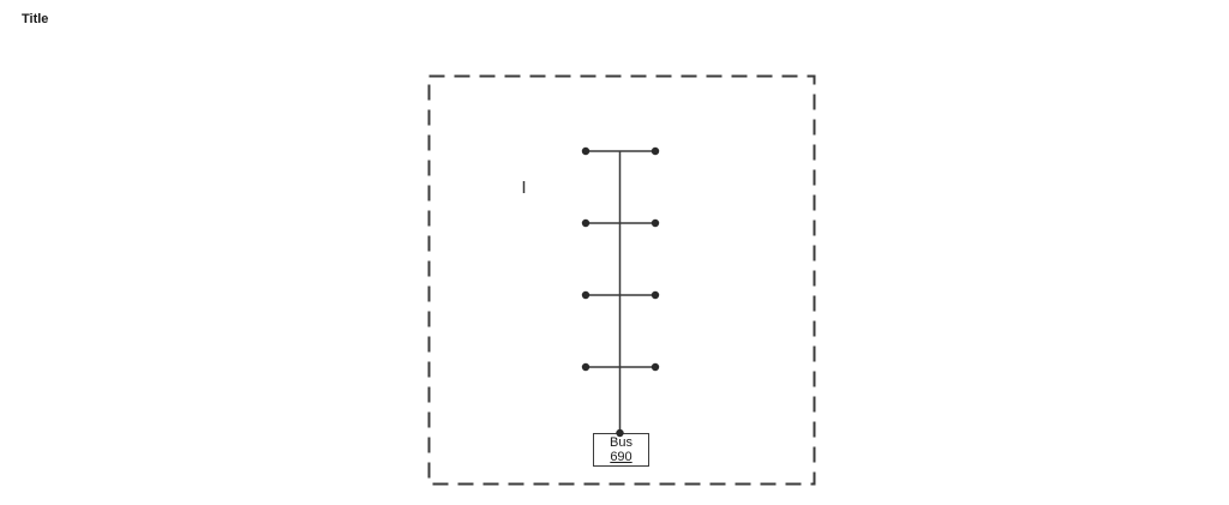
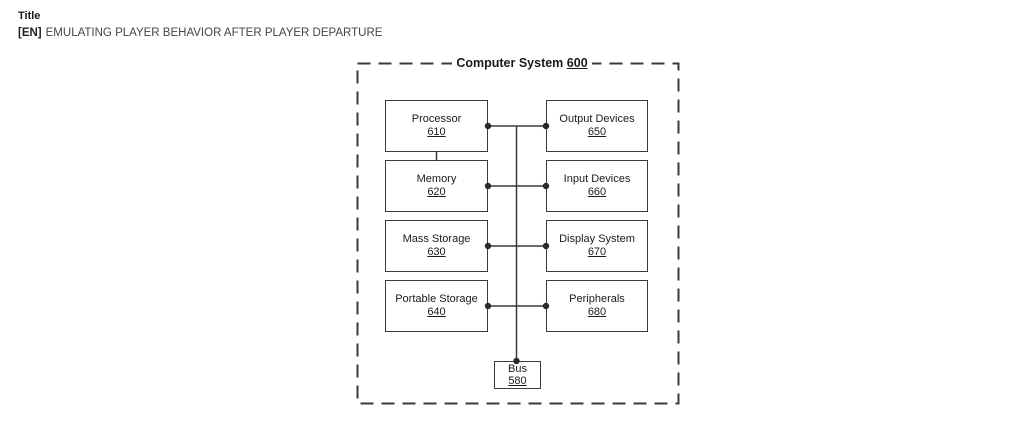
  Title
+ [EN] EMULATING PLAYER BEHAVIOR AFTER PLAYER DEPARTURE
+ Computer System 600
+ Processor
+ 610
+ Memory
+ 620
+ Mass Storage
+ 630
+ Portable Storage
+ 640
+ Output Devices
+ 650
+ Input Devices
+ 660
+ Display System
+ 670
+ Peripherals
+ 680
  Bus
- 690
+ 580
